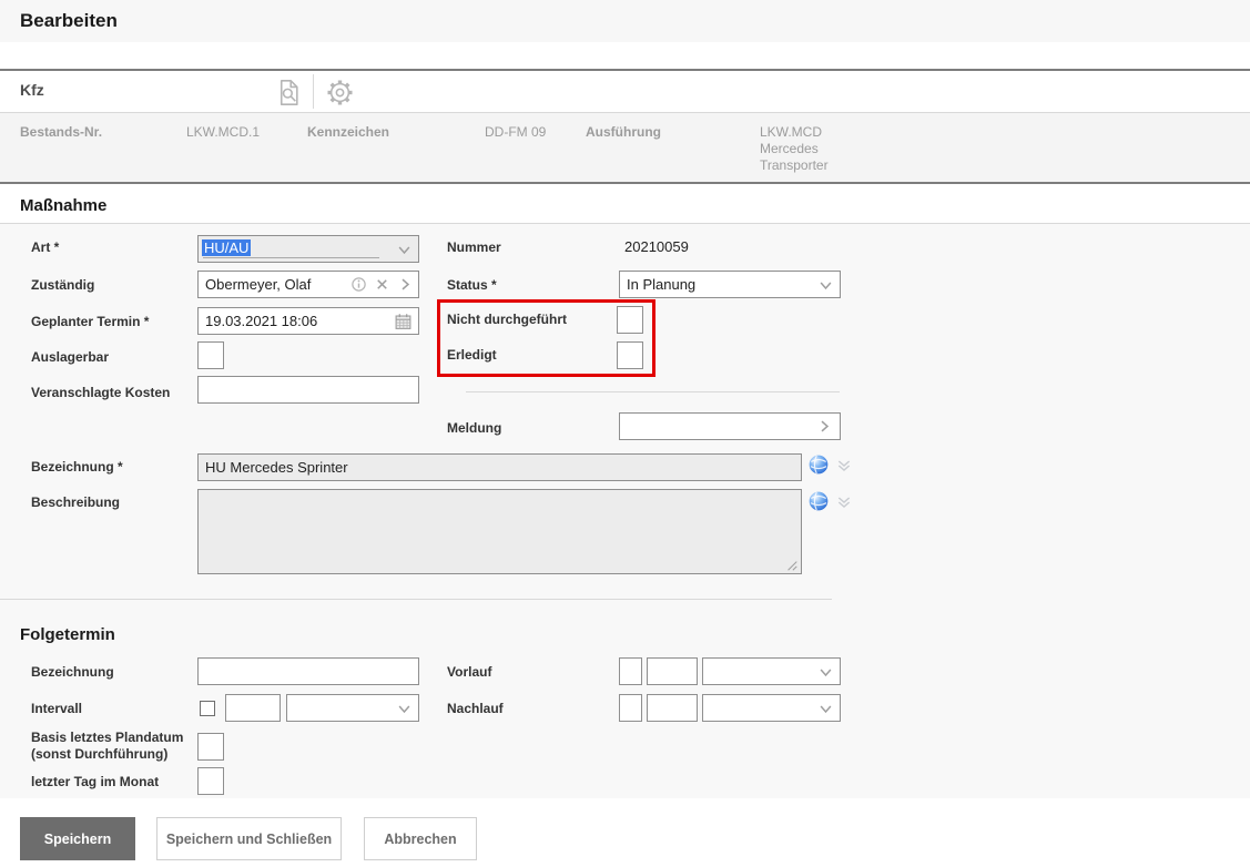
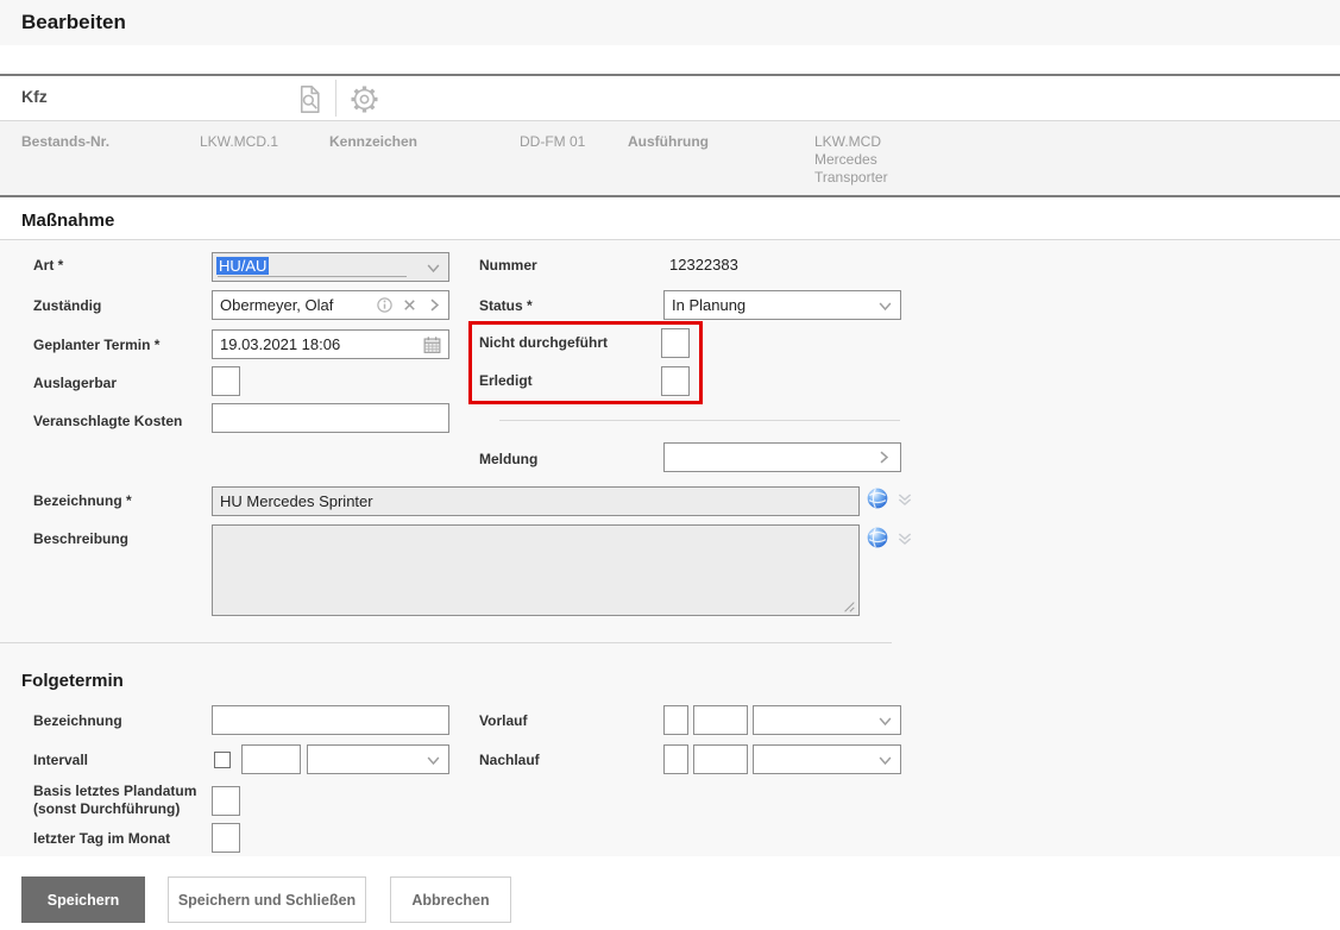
  Bearbeiten
  Kfz
  Bestands-Nr.
  LKW.MCD.1
  Kennzeichen
- DD-FM 09
+ DD-FM 01
  Ausführung
  LKW.MCD
  Mercedes
  Transporter
  Maßnahme
  Art *
  HU/AU
  Zuständig
  Obermeyer, Olaf
  Geplanter Termin *
  19.03.2021 18:06
  Auslagerbar
  Veranschlagte Kosten
  Nummer
- 20210059
+ 12322383
  Status *
  In Planung
  Nicht durchgeführt
  Erledigt
  Meldung
  Bezeichnung *
  HU Mercedes Sprinter
  Beschreibung
  Folgetermin
  Bezeichnung
  Vorlauf
  Intervall
  Nachlauf
  Basis letztes Plandatum
  (sonst Durchführung)
  letzter Tag im Monat
  Speichern
  Speichern und Schließen
  Abbrechen
